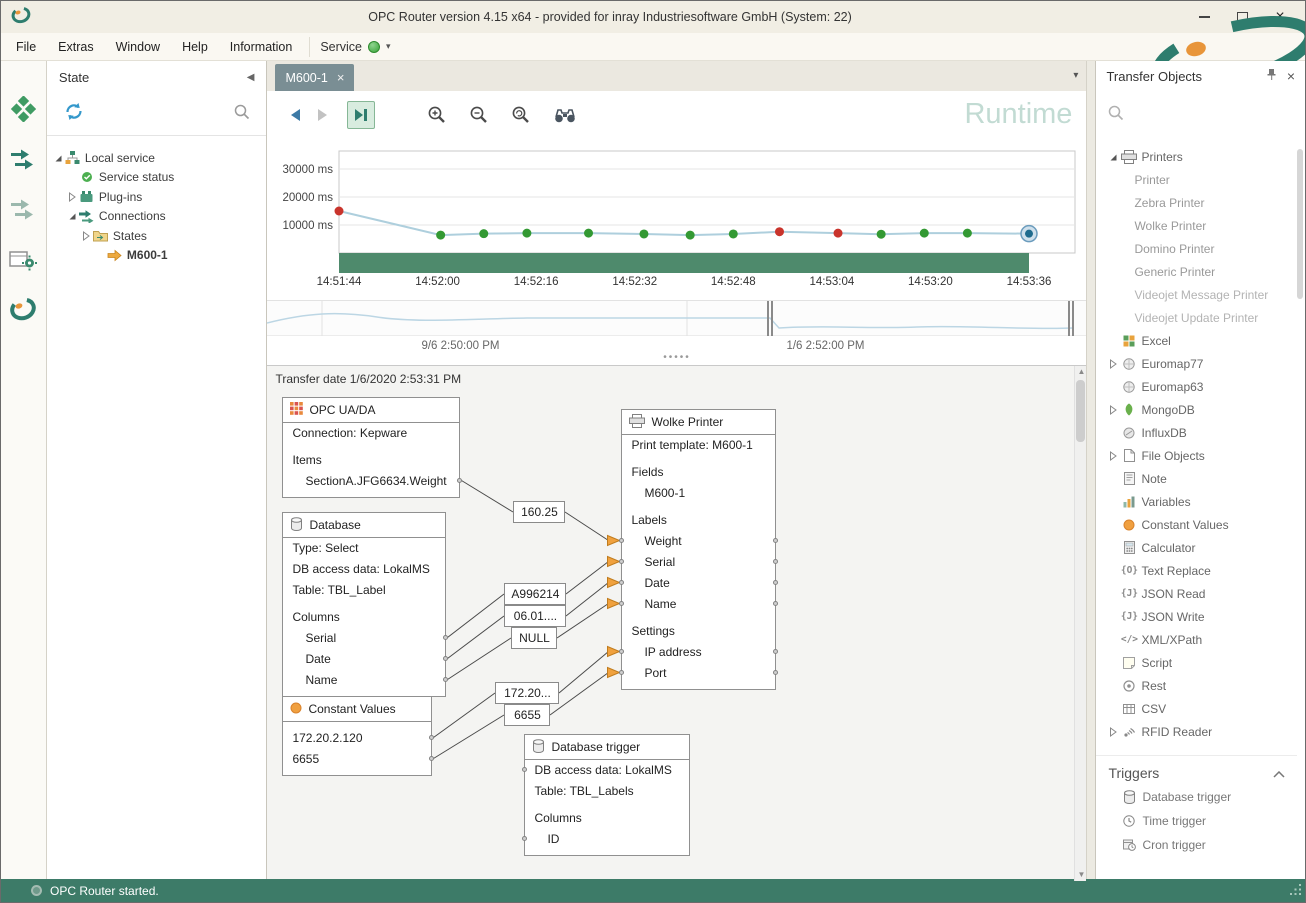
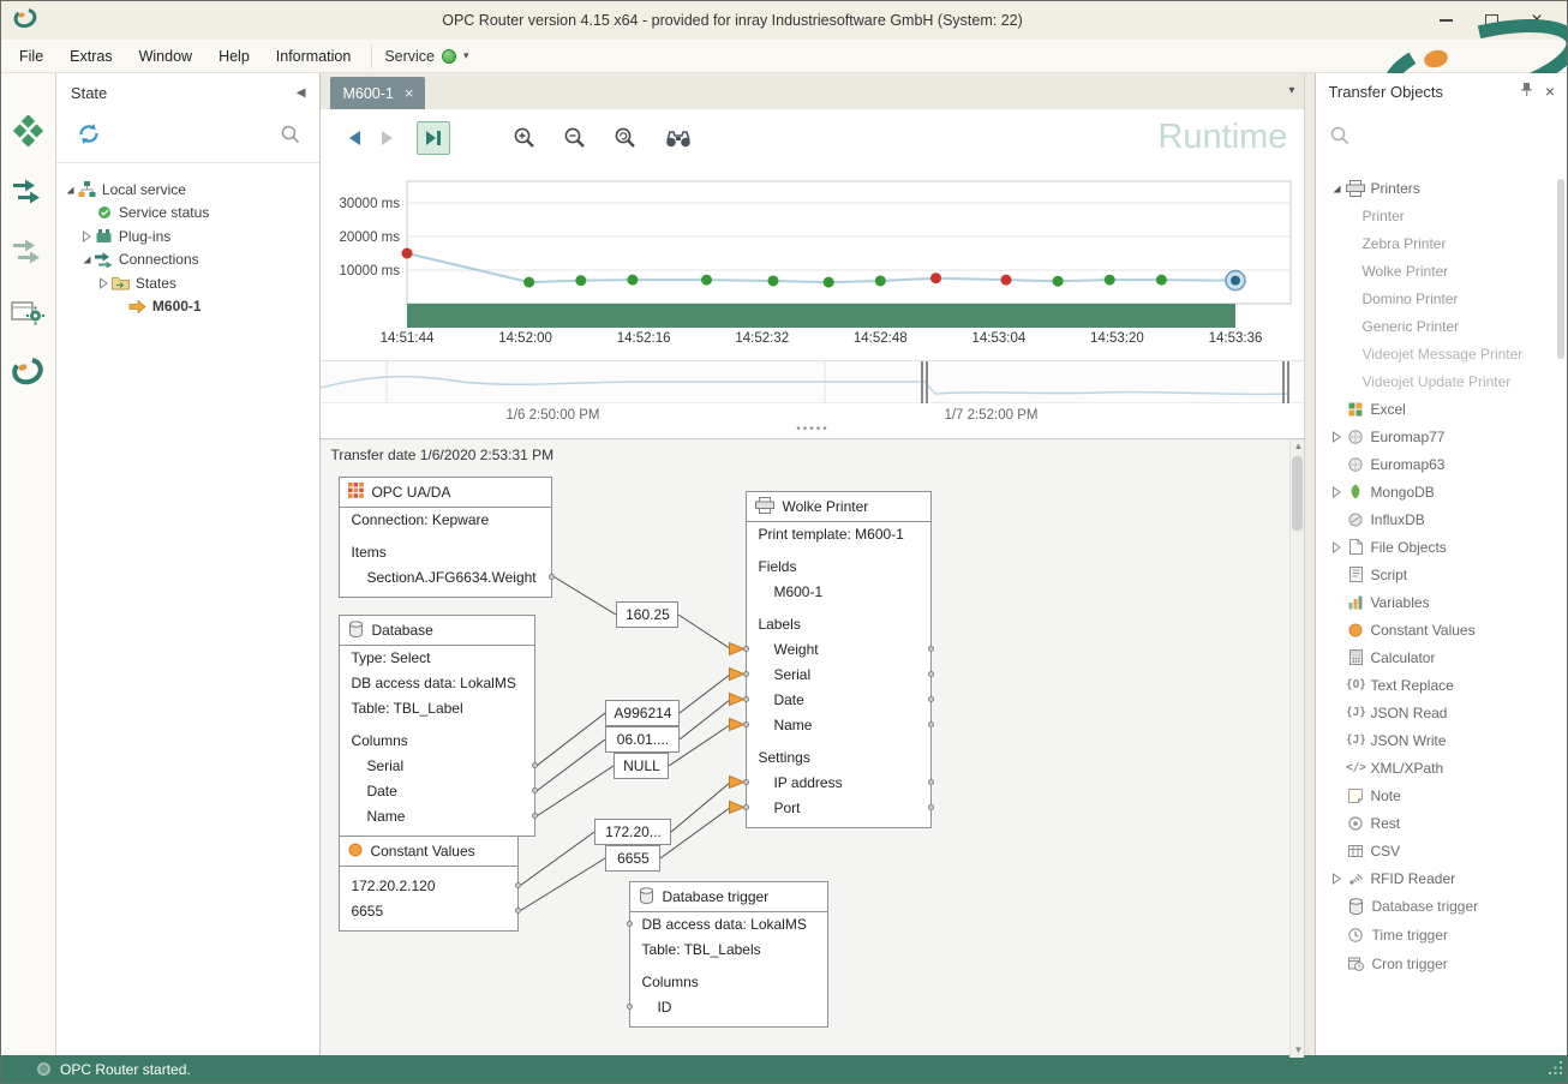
  OPC Router version 4.15 x64 - provided for inray Industriesoftware GmbH (System: 22)
  File Extras Window Help Information
  Service
  ▾
  State
  ◀
  Local service
  Service status
  Plug-ins
  Connections
  States
  M600-1
  M600-1
  ×
  ▾
  Runtime
  30000 ms
  20000 ms
  10000 ms
  14:51:44
  14:52:00
  14:52:16
  14:52:32
  14:52:48
  14:53:04
  14:53:20
  14:53:36
- 9/6 2:50:00 PM
+ 1/6 2:50:00 PM
- 1/6 2:52:00 PM
+ 1/7 2:52:00 PM
  •••••
  Transfer date 1/6/2020 2:53:31 PM
  OPC UA/DA
  Connection: Kepware
  Items
  SectionA.JFG6634.Weight
  Database
  Type: Select
  DB access data: LokalMS
  Table: TBL_Label
  Columns
  Serial
  Date
  Name
  Constant Values
  172.20.2.120
  6655
  Wolke Printer
  Print template: M600-1
  Fields
  M600-1
  Labels
  Weight
  Serial
  Date
  Name
  Settings
  IP address
  Port
  Database trigger
  DB access data: LokalMS
  Table: TBL_Labels
  Columns
  ID
  160.25
  A996214
  06.01....
  NULL
  172.20...
  6655
  ▲
  ▼
  Transfer Objects
  ×
  Printers
  Printer
  Zebra Printer
  Wolke Printer
  Domino Printer
  Generic Printer
  Videojet Message Printer
  Videojet Update Printer
  Excel
  Euromap77
  Euromap63
  MongoDB
  InfluxDB
  File Objects
- Note
+ Script
  Variables
  Constant Values
  Calculator
  {O}
  Text Replace
  {J}
  JSON Read
  {J}
  JSON Write
  </>
  XML/XPath
- Script
+ Note
  Rest
  CSV
  RFID Reader
- Triggers
  Database trigger
  Time trigger
  Cron trigger
  OPC Router started.
